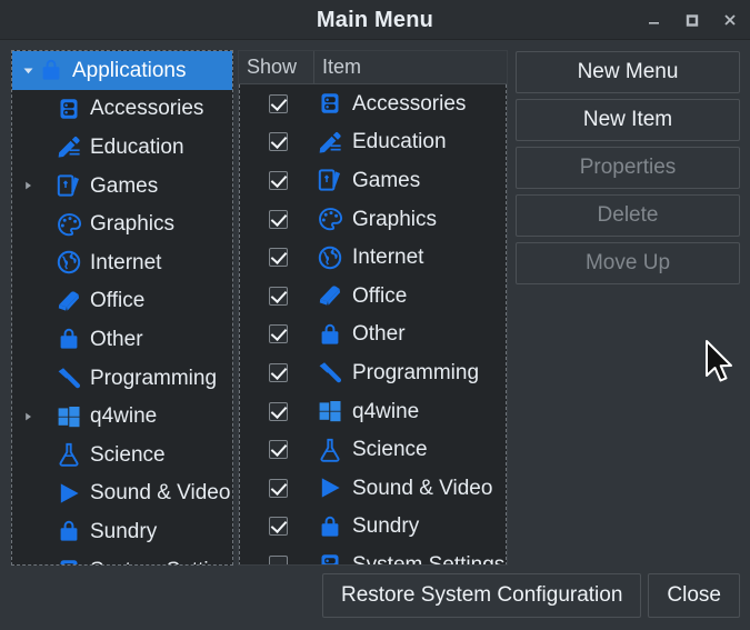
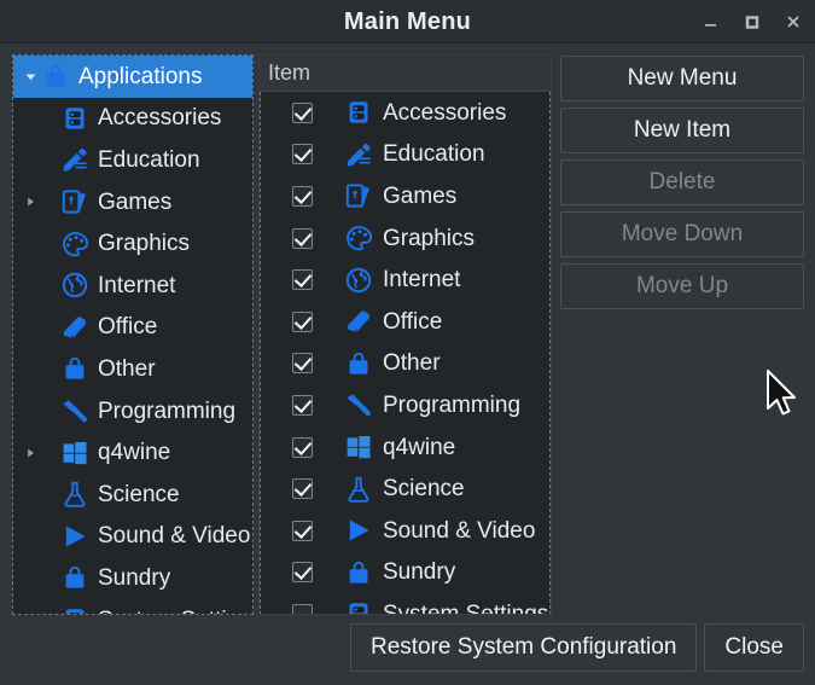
  Main Menu
  Applications
  Accessories
  Education
  Games
  Graphics
  Internet
  Office
  Other
  Programming
  q4wine
  Science
  Sound & Video
  Sundry
- Show
  Item
  Accessories
  Education
  Games
  Graphics
  Internet
  Office
  Other
  Programming
  q4wine
  Science
  Sound & Video
  Sundry
  New Menu
  New Item
- Properties
  Delete
+ Move Down
  Move Up
  Restore System Configuration
  Close
